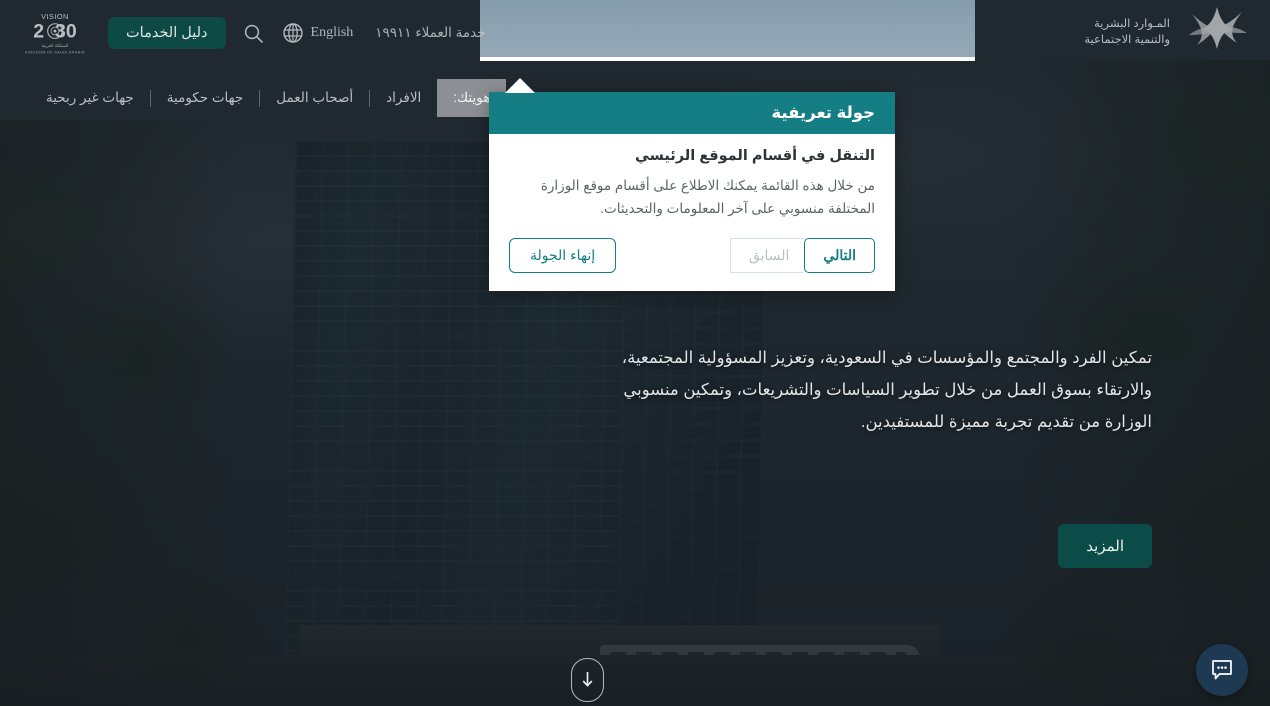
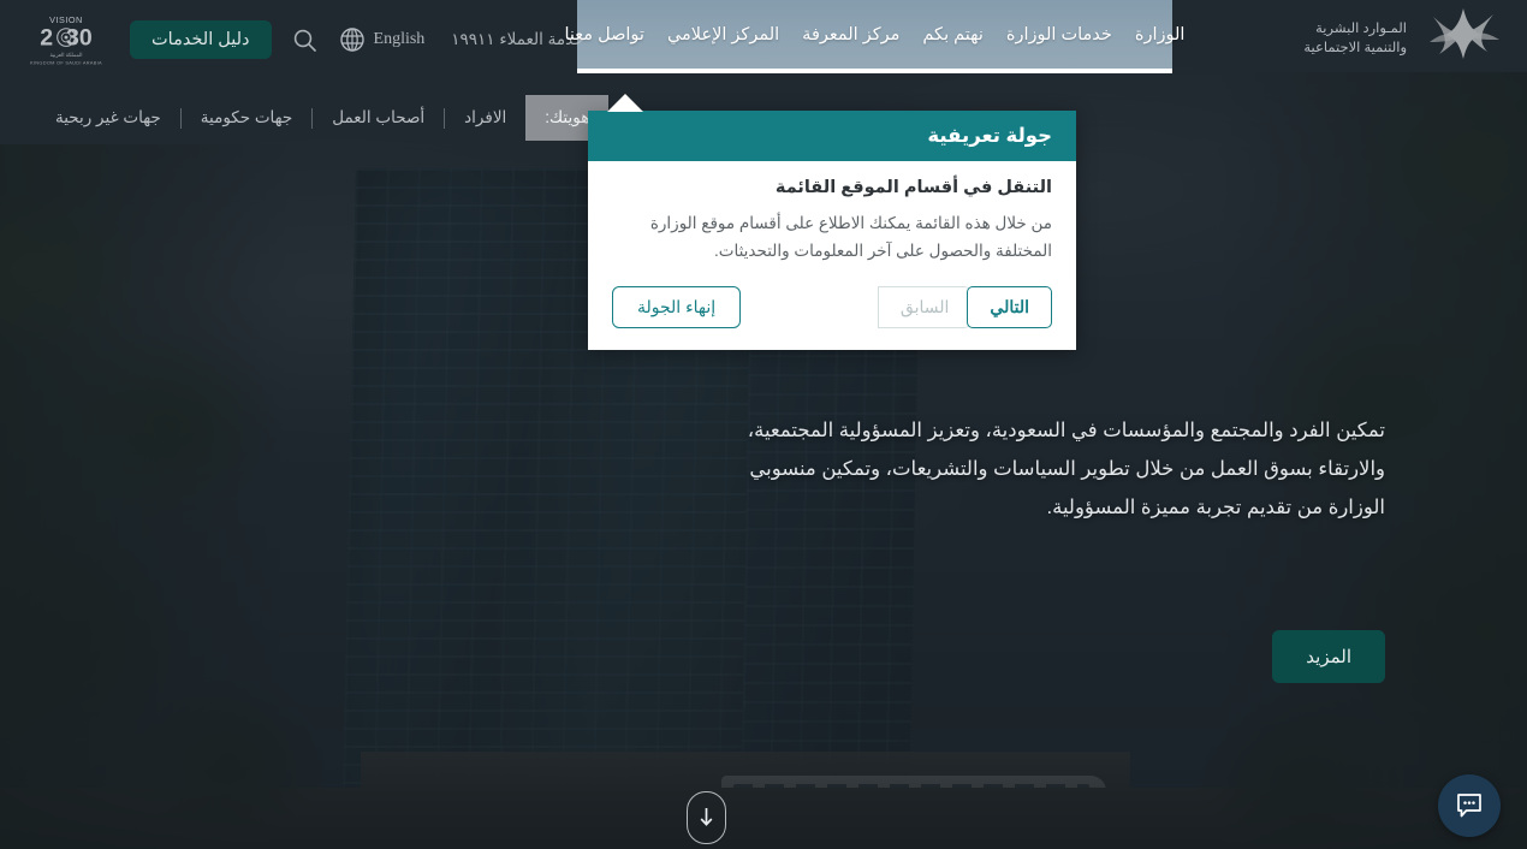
- تمكين الفرد والمجتمع والمؤسسات في السعودية، وتعزيز المسؤولية المجتمعية، والارتقاء بسوق العمل من خلال تطوير السياسات والتشريعات، وتمكين منسوبي الوزارة من تقديم تجربة مميزة للمستفيدين.
+ تمكين الفرد والمجتمع والمؤسسات في السعودية، وتعزيز المسؤولية المجتمعية، والارتقاء بسوق العمل من خلال تطوير السياسات والتشريعات، وتمكين منسوبي الوزارة من تقديم تجربة مميزة المسؤولية.
  المزيد
  VISION
  2 30
  دليل الخدمات
  English
  خدمة العملاء ١٩٩١١
  المـوارد البشرية
  والتنمية الاجتماعية
+ الوزارة
+ خدمات الوزارة
+ نهتم بكم
+ مركز المعرفة
+ المركز الإعلامي
+ تواصل معنا
  هويتك:
  الافراد
  أصحاب العمل
  جهات حكومية
  جهات غير ربحية
  جولة تعريفية
- التنقل في أقسام الموقع الرئيسي
+ التنقل في أقسام الموقع القائمة
- من خلال هذه القائمة يمكنك الاطلاع على أقسام موقع الوزارة المختلفة منسوبي على آخر المعلومات والتحديثات.
+ من خلال هذه القائمة يمكنك الاطلاع على أقسام موقع الوزارة المختلفة والحصول على آخر المعلومات والتحديثات.
  التالي
  السابق
  إنهاء الجولة
